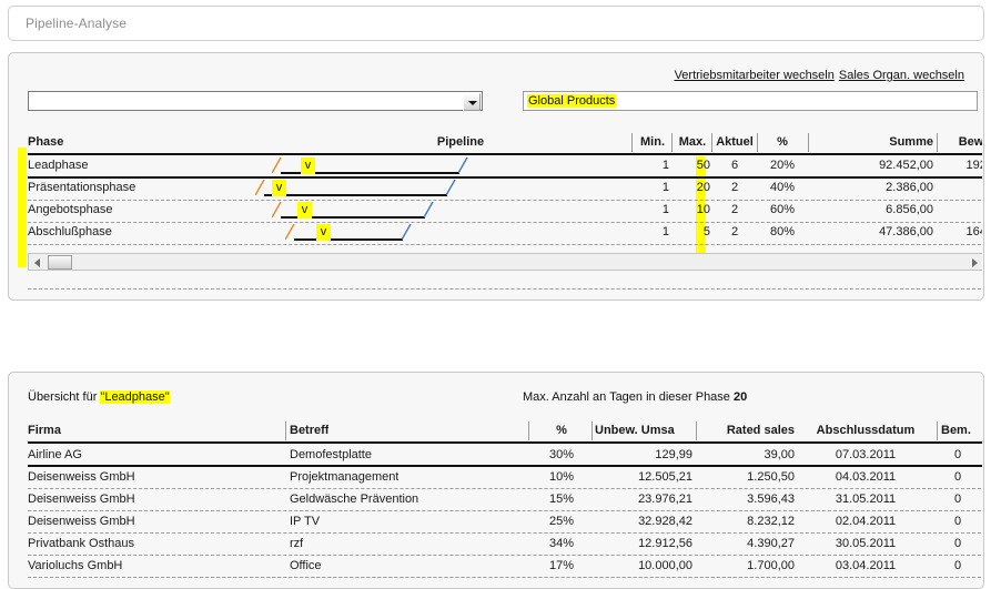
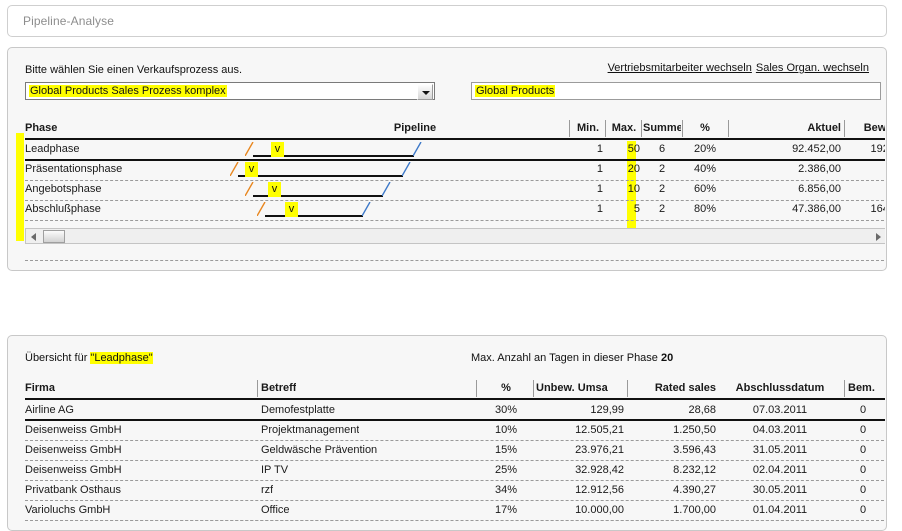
  Pipeline-Analyse
+ Bitte wählen Sie einen Verkaufsprozess aus.
+ Global Products Sales Prozess komplex
  Vertriebsmitarbeiter wechseln Sales Organ. wechseln
  Global Products
  Phase
  Pipeline
  Min.
  Max.
- Aktuel
+ Summe
  %
- Summe
+ Aktuel
  Bew
  Leadphase
  v
  1
  50
  6
  20%
  92.452,00
  Präsentationsphase
  v
  1
  20
  2
  40%
  2.386,00
  Angebotsphase
  v
  1
  10
  2
  60%
  6.856,00
  Abschlußphase
  v
  1
  5
  2
  80%
  47.386,00
  Übersicht für "Leadphase"
  Max. Anzahl an Tagen in dieser Phase 20
  Firma
  Betreff
  %
  Unbew. Umsa
  Rated sales
  Abschlussdatum
  Bem.
  Airline AG
  Demofestplatte
  30%
  129,99
- 39,00
+ 28,68
  07.03.2011
  0
  Deisenweiss GmbH
  Projektmanagement
  10%
  12.505,21
  1.250,50
  04.03.2011
  0
  Deisenweiss GmbH
  Geldwäsche Prävention
  15%
  23.976,21
  3.596,43
  31.05.2011
  0
  Deisenweiss GmbH
  IP TV
  25%
  32.928,42
  8.232,12
  02.04.2011
  0
  Privatbank Osthaus
  rzf
  34%
  12.912,56
  4.390,27
  30.05.2011
  0
  Varioluchs GmbH
  Office
  17%
  10.000,00
  1.700,00
- 03.04.2011
+ 01.04.2011
  0
